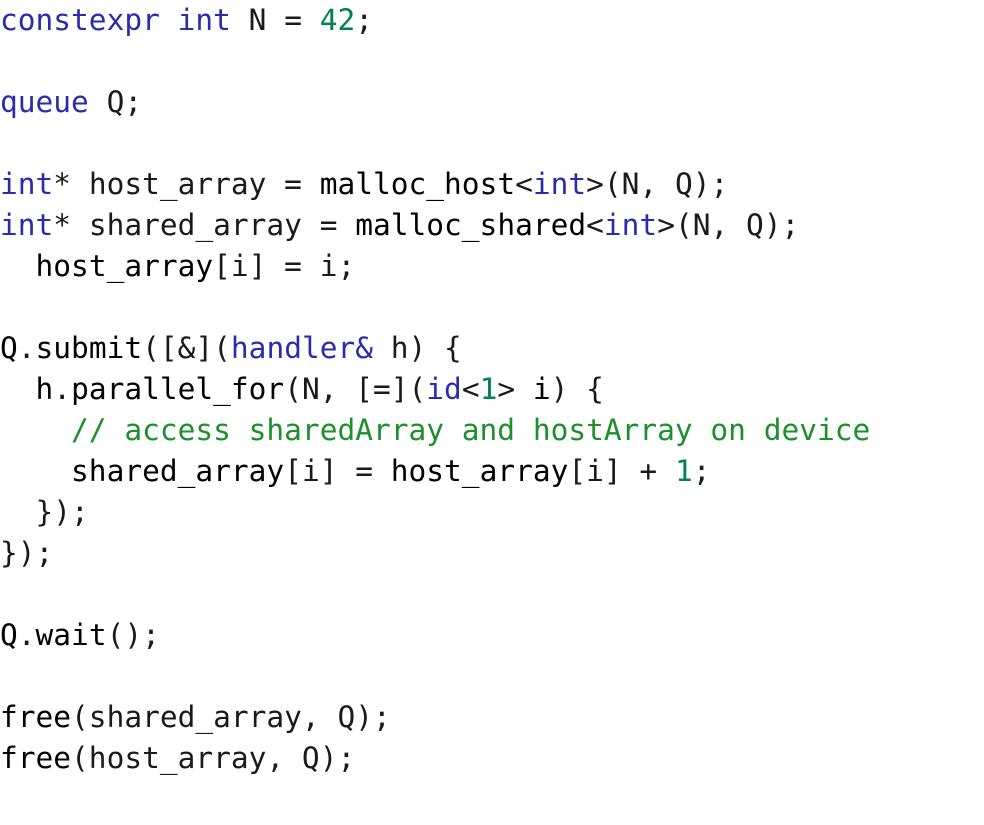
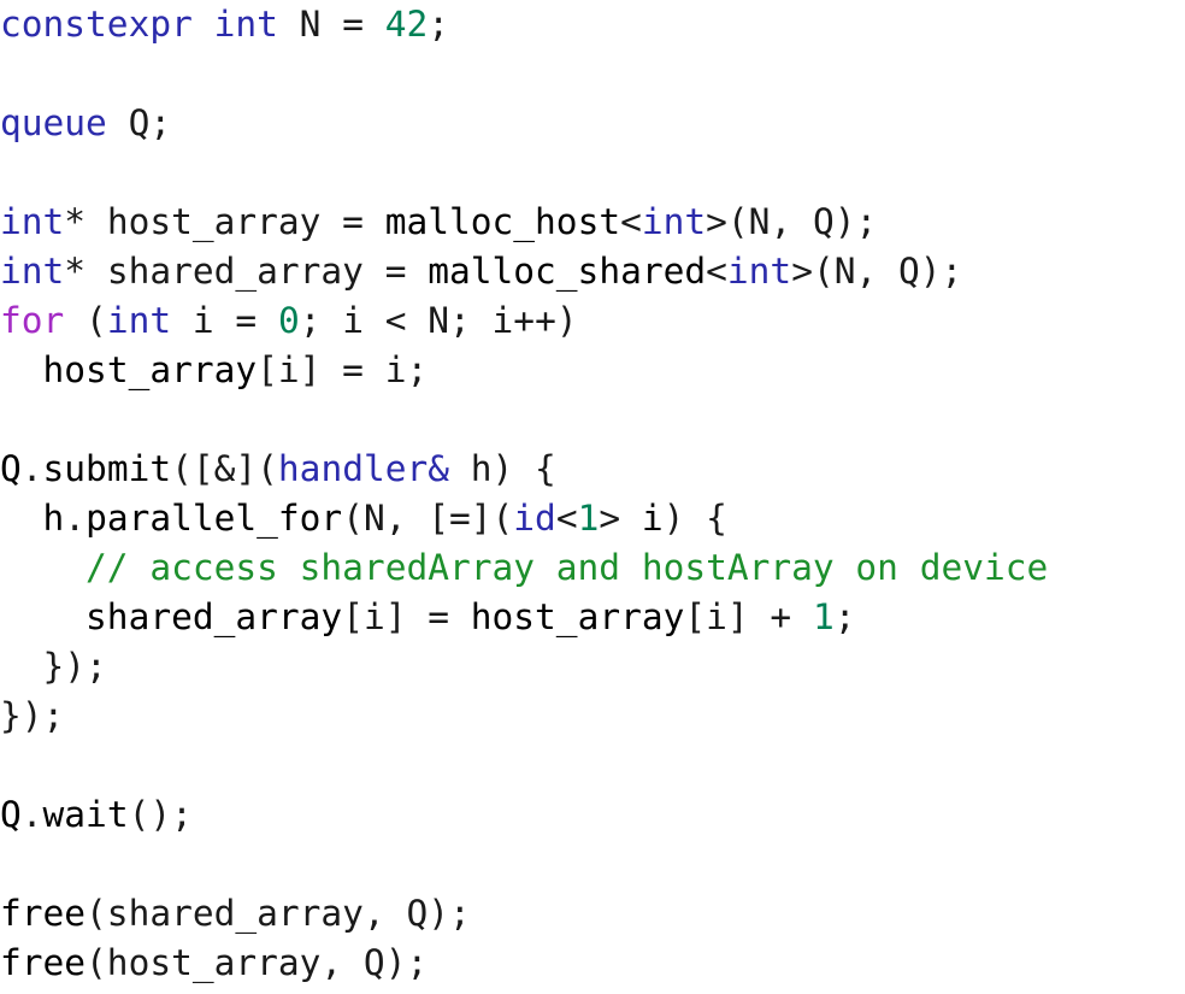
  constexpr int N = 42;
  queue Q;
  int* host_array = malloc_host<int>(N, Q);
  int* shared_array = malloc_shared<int>(N, Q);
+ for (int i = 0; i < N; i++)
  host_array[i] = i;
  Q.submit([&](handler& h) {
  h.parallel_for(N, [=](id<1> i) {
  // access sharedArray and hostArray on device
  shared_array[i] = host_array[i] + 1;
  });
  });
  Q.wait();
  free(shared_array, Q);
  free(host_array, Q);
